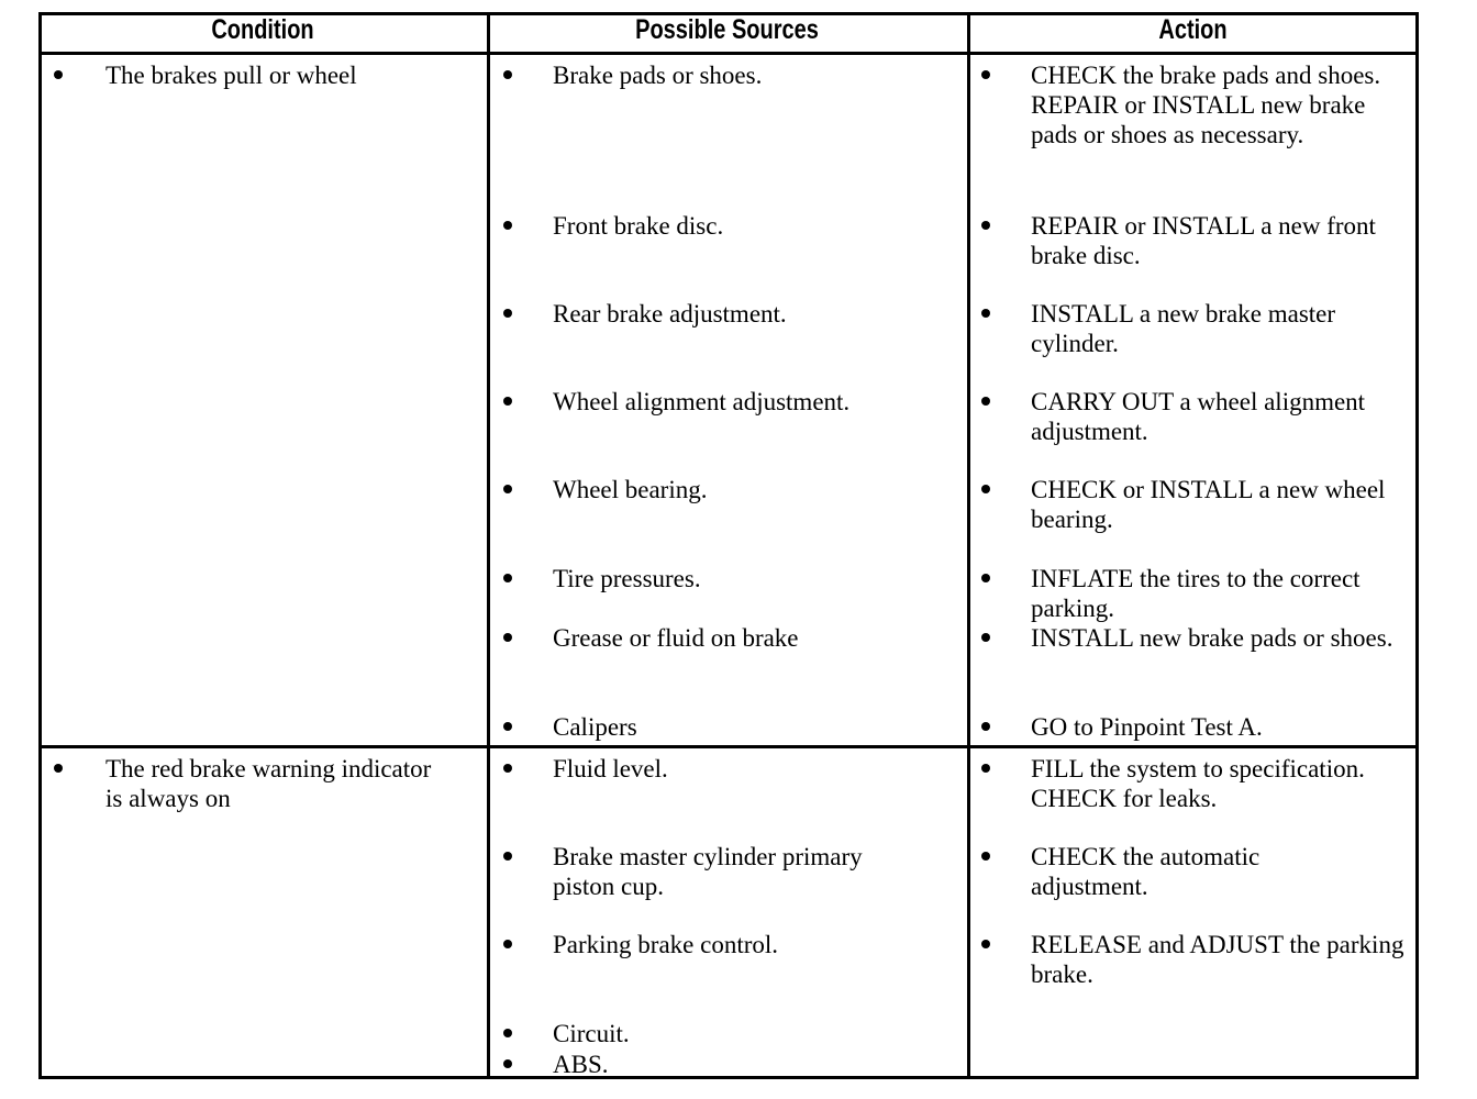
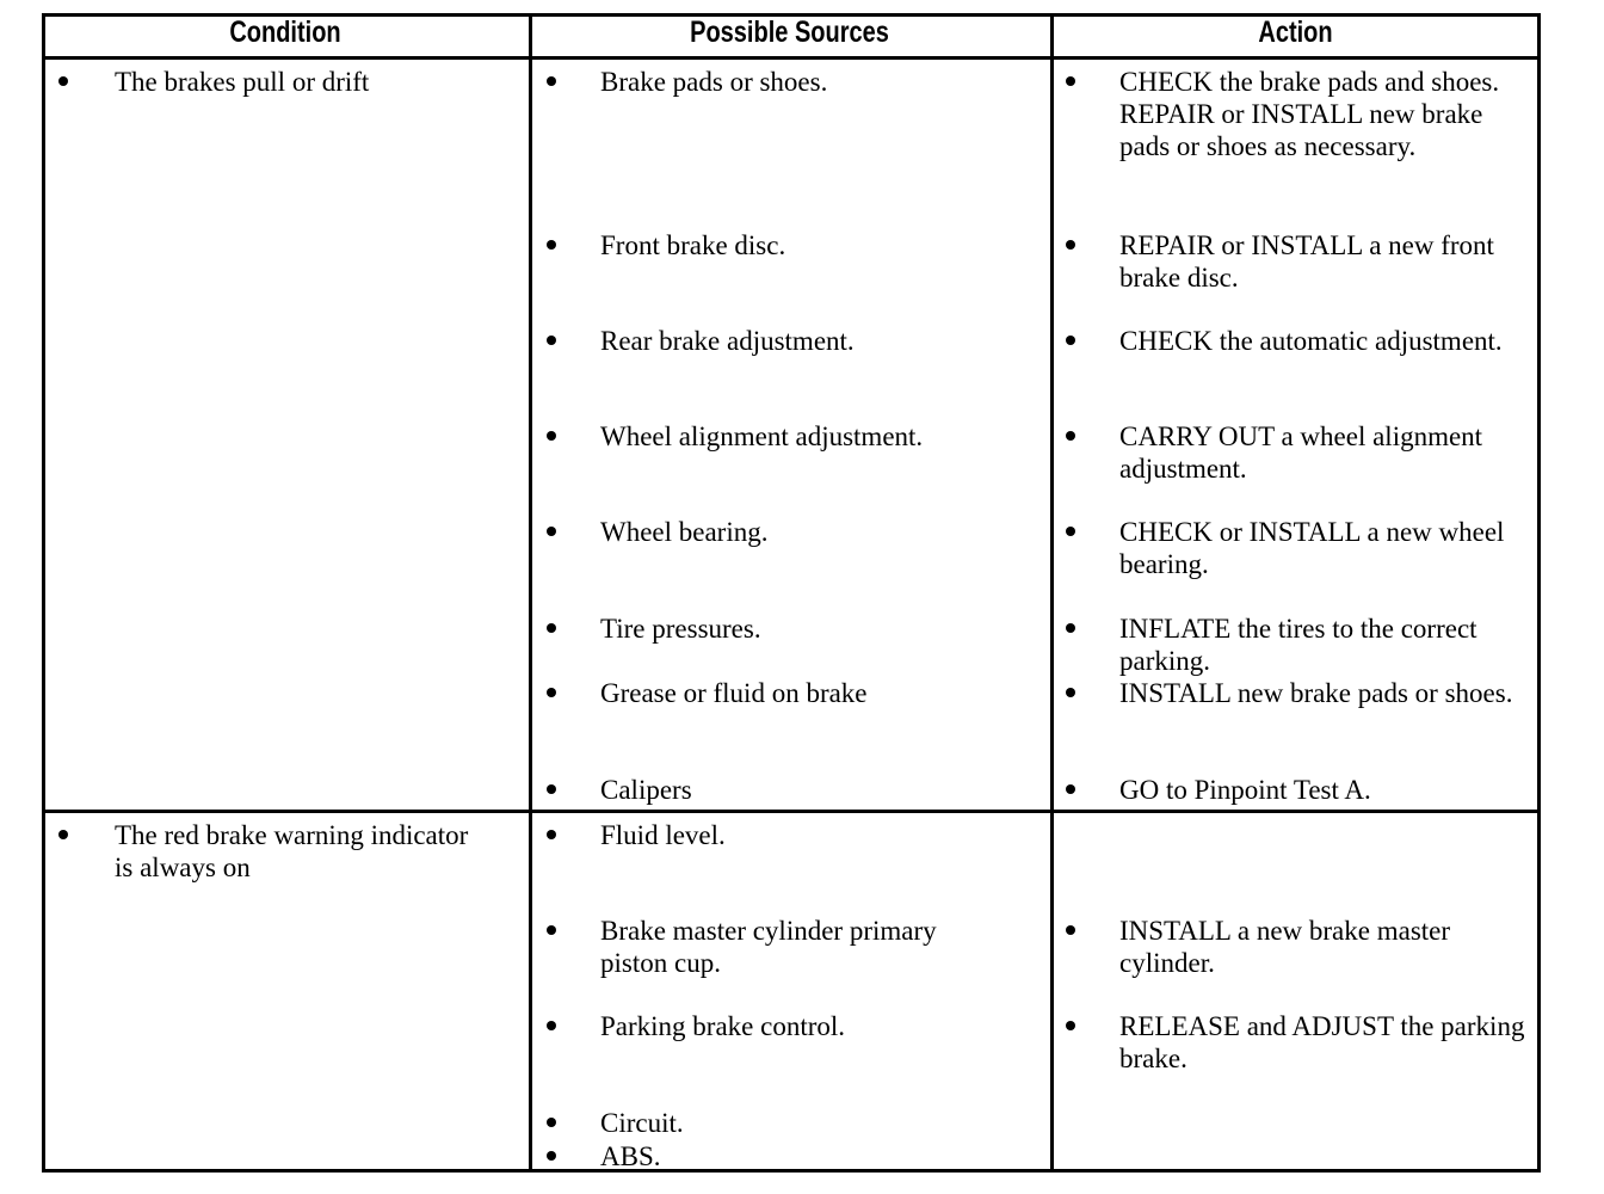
  Condition
  Possible Sources
  Action
- The brakes pull or wheel
+ The brakes pull or drift
  Brake pads or shoes.
  Front brake disc.
  Rear brake adjustment.
  Wheel alignment adjustment.
  Wheel bearing.
  Tire pressures.
  Grease or fluid on brake
  Calipers
  CHECK the brake pads and shoes. REPAIR or INSTALL new brake pads or shoes as necessary.
  REPAIR or INSTALL a new front brake disc.
- INSTALL a new brake master cylinder.
+ CHECK the automatic adjustment.
  CARRY OUT a wheel alignment adjustment.
  CHECK or INSTALL a new wheel bearing.
  INFLATE the tires to the correct parking.
  INSTALL new brake pads or shoes.
  GO to Pinpoint Test A.
  The red brake warning indicator is always on
  Fluid level.
  Brake master cylinder primary piston cup.
  Parking brake control.
  Circuit.
  ABS.
- FILL the system to specification. CHECK for leaks.
- CHECK the automatic adjustment.
+ INSTALL a new brake master cylinder.
  RELEASE and ADJUST the parking brake.
